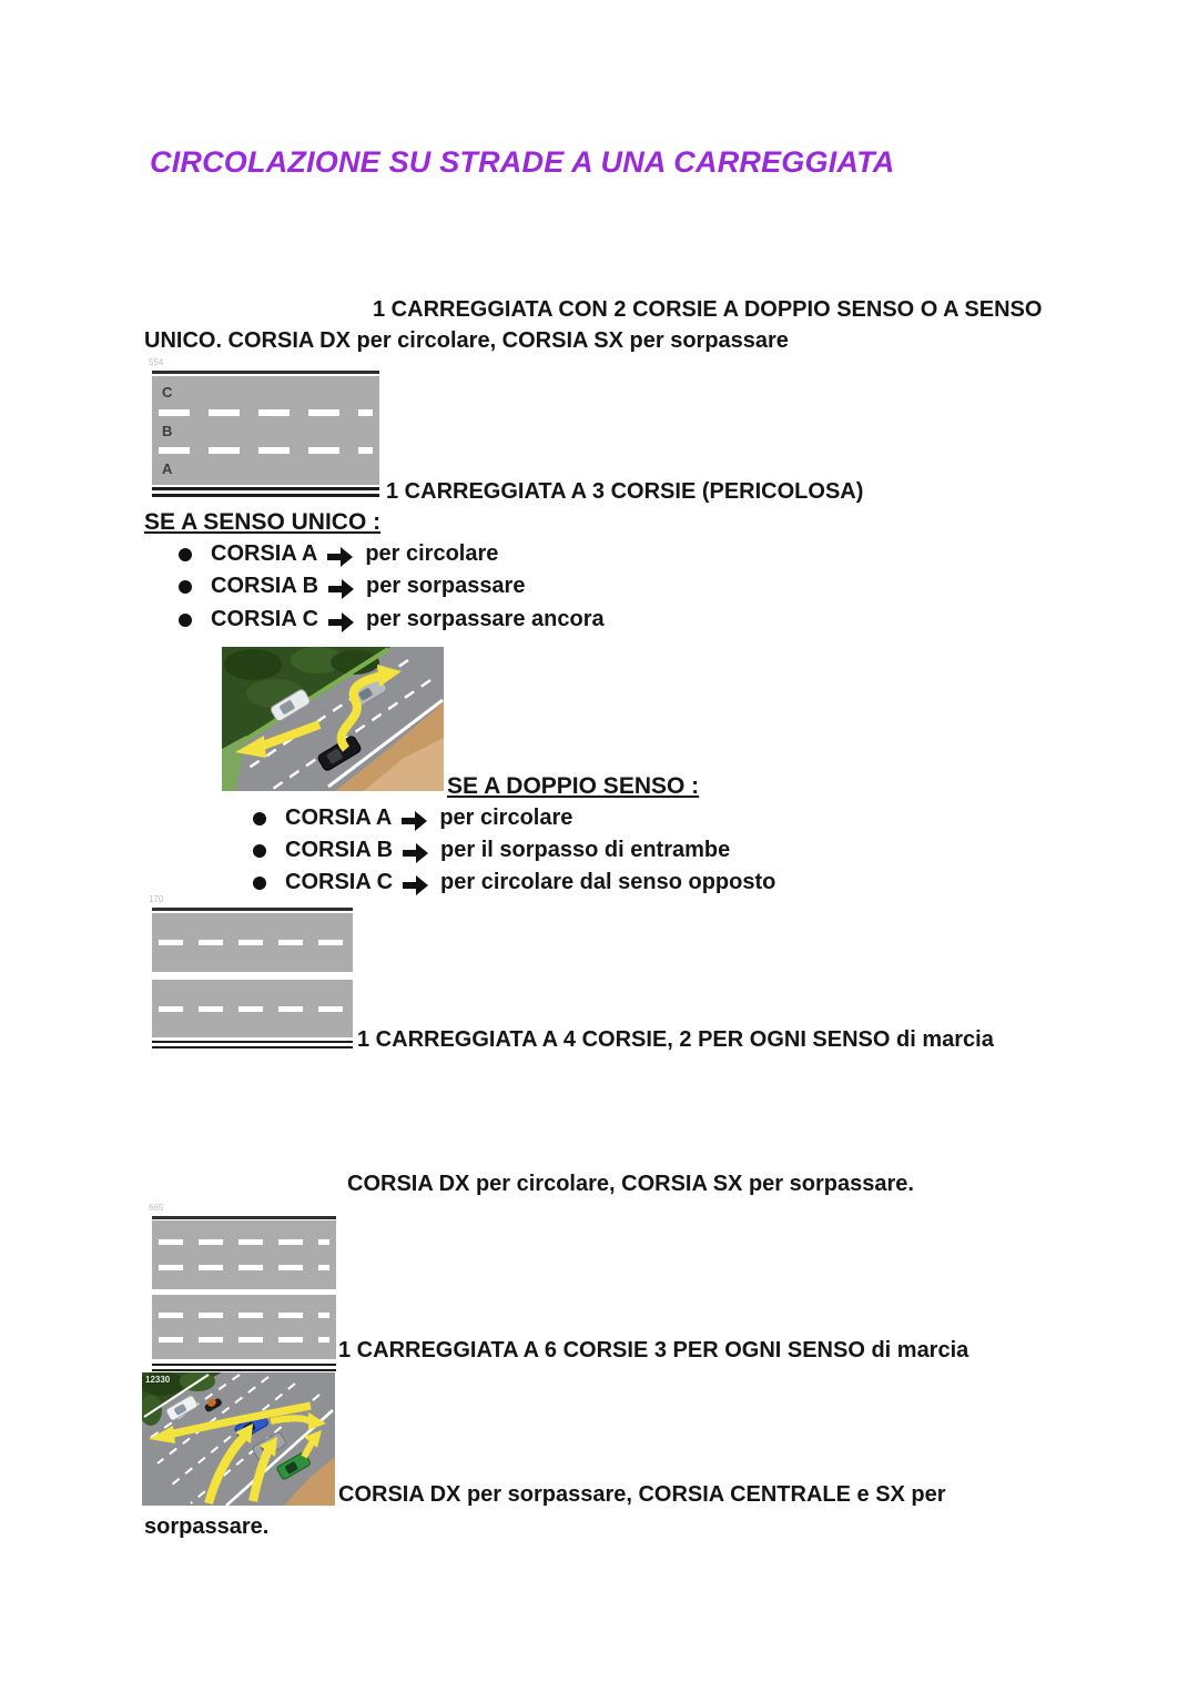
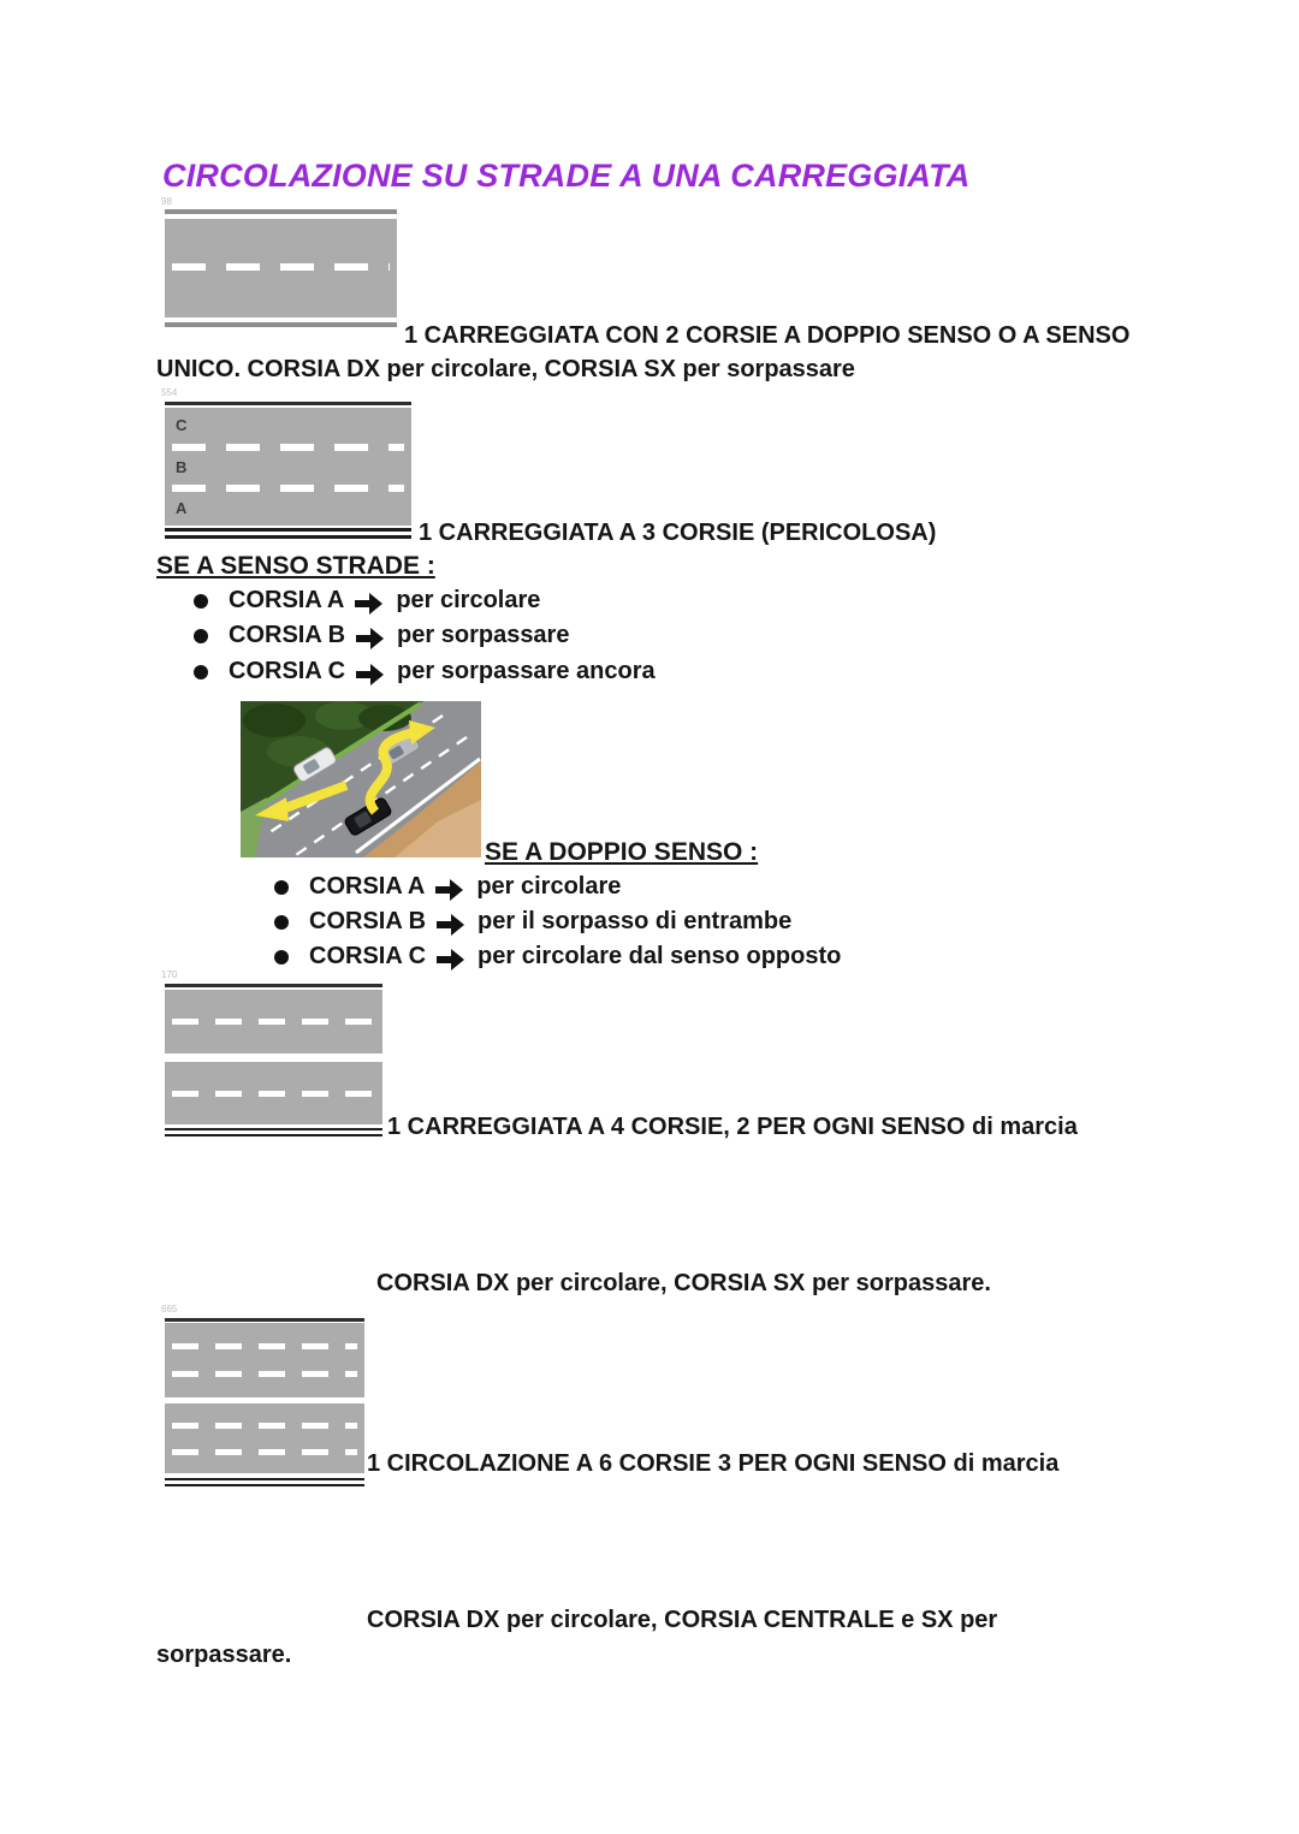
  CIRCOLAZIONE SU STRADE A UNA CARREGGIATA
+ 98
  1 CARREGGIATA CON 2 CORSIE A DOPPIO SENSO O A SENSO
  UNICO. CORSIA DX per circolare, CORSIA SX per sorpassare
  554
  C
  B
  A
  1 CARREGGIATA A 3 CORSIE (PERICOLOSA)
- SE A SENSO UNICO :
+ SE A SENSO STRADE :
  CORSIA A
  per circolare
  CORSIA B
  per sorpassare
  CORSIA C
  per sorpassare ancora
  SE A DOPPIO SENSO :
  CORSIA A
  per circolare
  CORSIA B
  per il sorpasso di entrambe
  CORSIA C
  per circolare dal senso opposto
  170
  1 CARREGGIATA A 4 CORSIE, 2 PER OGNI SENSO di marcia
  CORSIA DX per circolare, CORSIA SX per sorpassare.
  665
- 1 CARREGGIATA A 6 CORSIE 3 PER OGNI SENSO di marcia
+ 1 CIRCOLAZIONE A 6 CORSIE 3 PER OGNI SENSO di marcia
- 12330
- CORSIA DX per sorpassare, CORSIA CENTRALE e SX per
+ CORSIA DX per circolare, CORSIA CENTRALE e SX per
  sorpassare.
